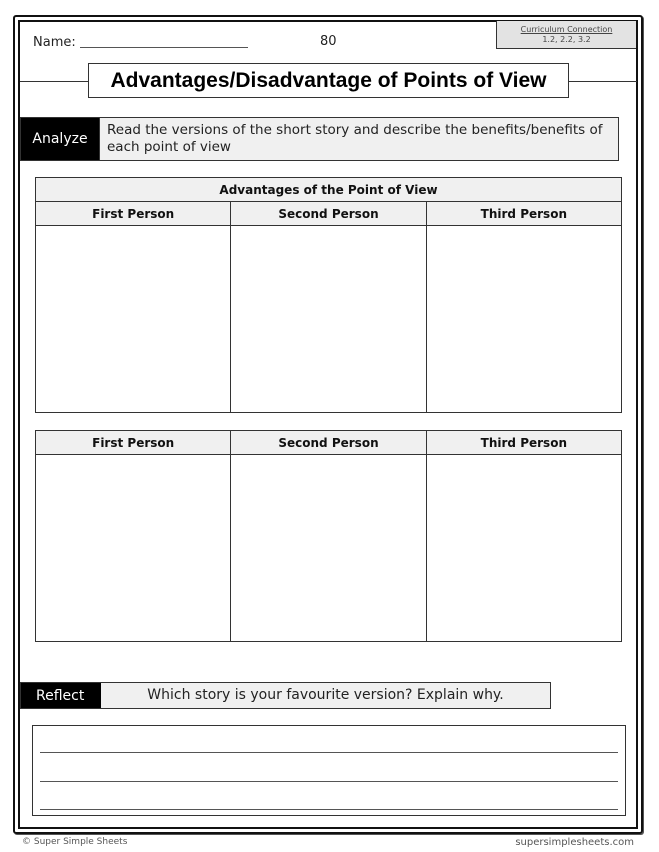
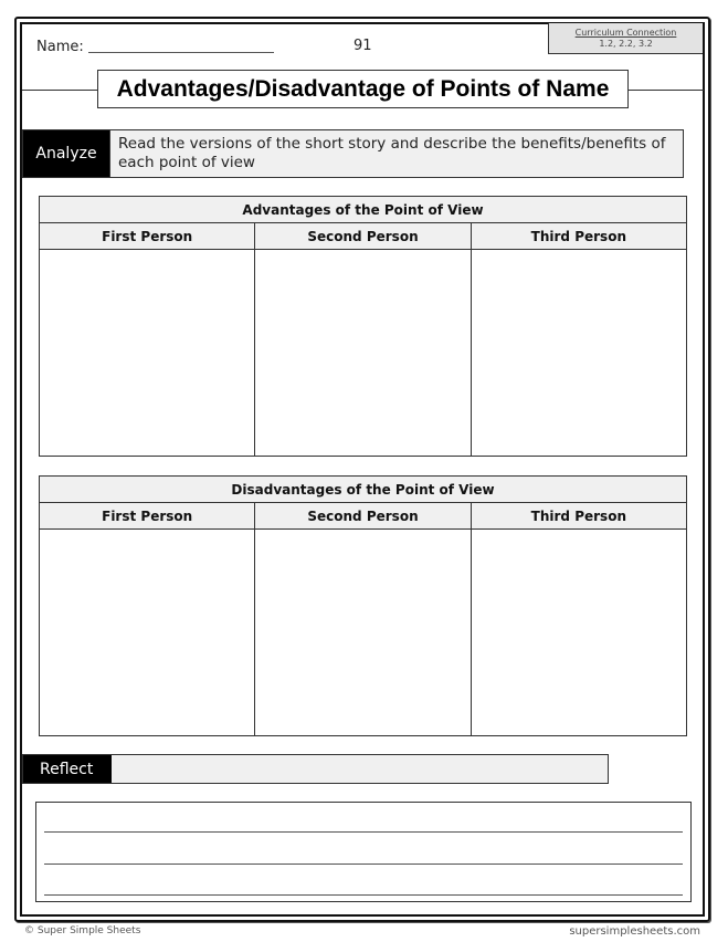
  Name:
- 80
+ 91
  Curriculum Connection
  1.2, 2.2, 3.2
- Advantages/Disadvantage of Points of View
+ Advantages/Disadvantage of Points of Name
  Analyze
  Read the versions of the short story and describe the benefits/benefits of each point of view
  Advantages of the Point of View
  First Person	Second Person	Third Person
+ Disadvantages of the Point of View
  First Person	Second Person	Third Person
  Reflect
- Which story is your favourite version? Explain why.
  © Super Simple Sheets
  supersimplesheets.com
